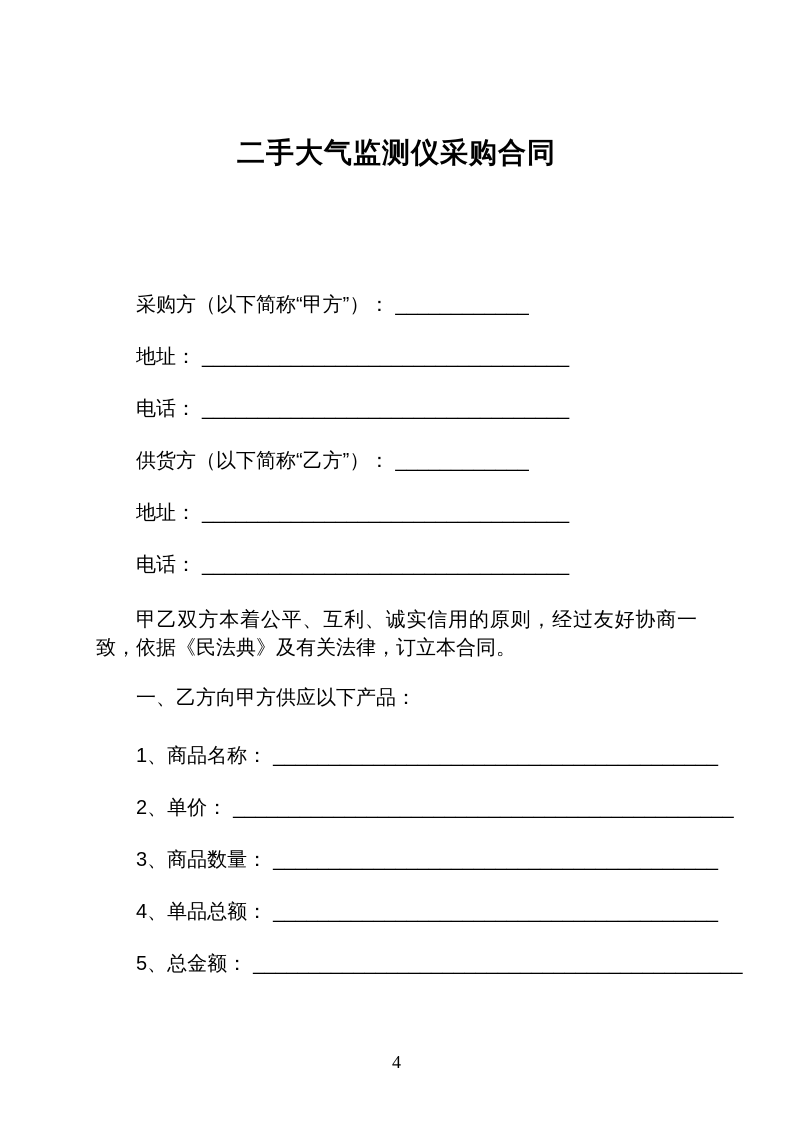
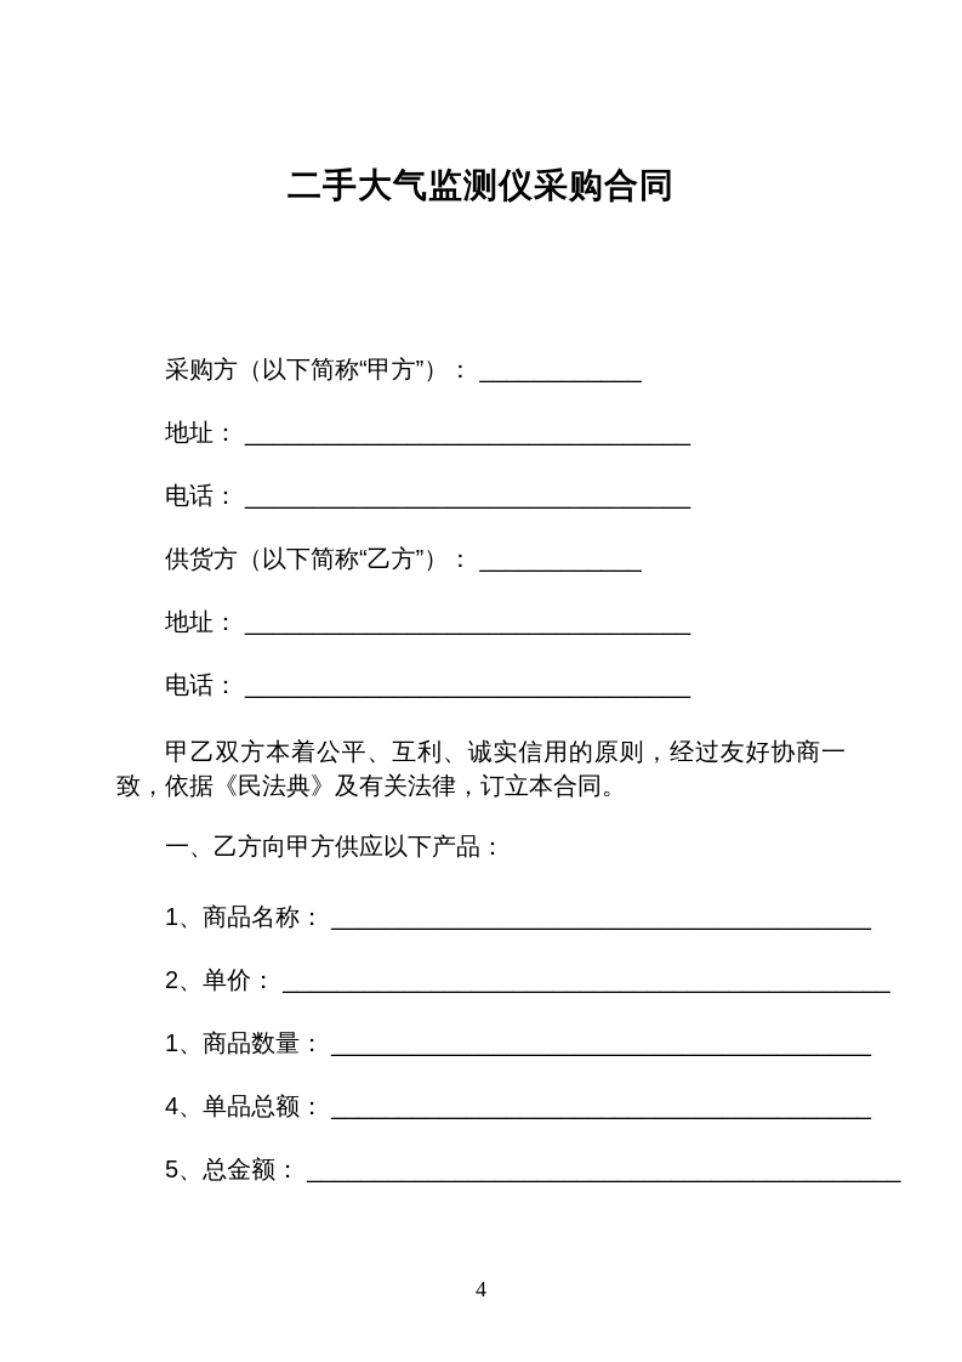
  二手大气监测仪采购合同
  采购方（以下简称“甲方”）： ____________
  地址： _________________________________
  电话： _________________________________
  供货方（以下简称“乙方”）： ____________
  地址： _________________________________
  电话： _________________________________
  甲乙双方本着公平、互利、诚实信用的原则，经过友好协商一致，依据《民法典》及有关法律，订立本合同。
  一、乙方向甲方供应以下产品：
  1、商品名称： ________________________________________
  2、单价： _____________________________________________
- 3、商品数量： ________________________________________
+ 1、商品数量： ________________________________________
  4、单品总额： ________________________________________
  5、总金额： ____________________________________________
  4
